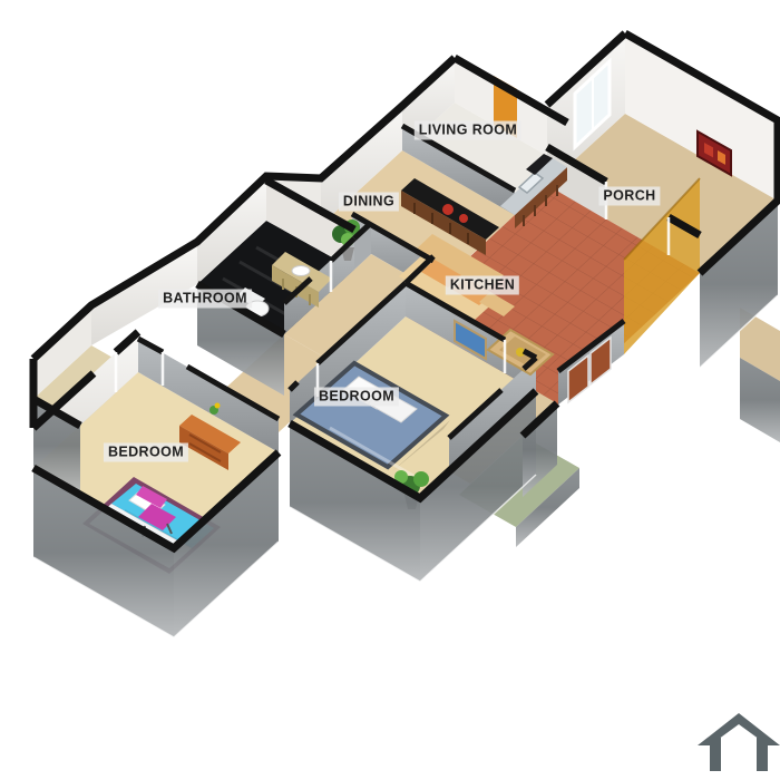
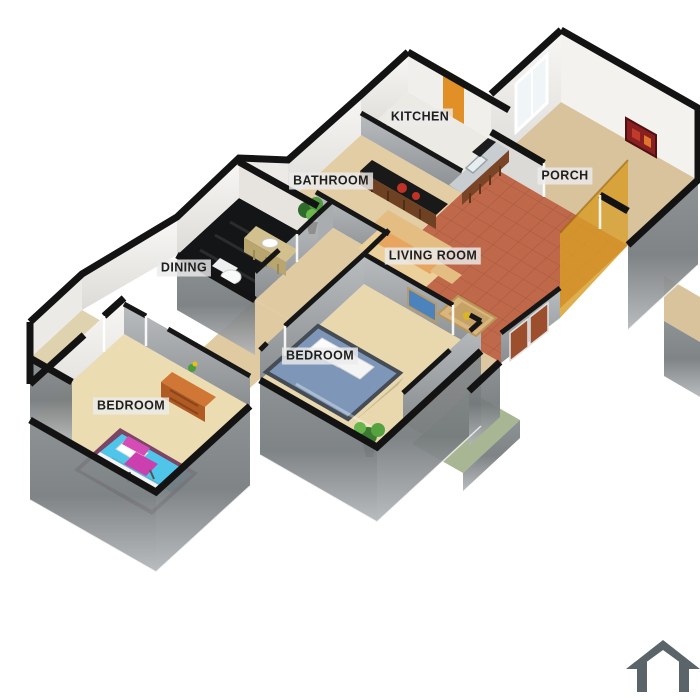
- LIVING ROOM
+ KITCHEN
- DINING
+ BATHROOM
  PORCH
- BATHROOM
+ DINING
- KITCHEN
+ LIVING ROOM
  BEDROOM
  BEDROOM
